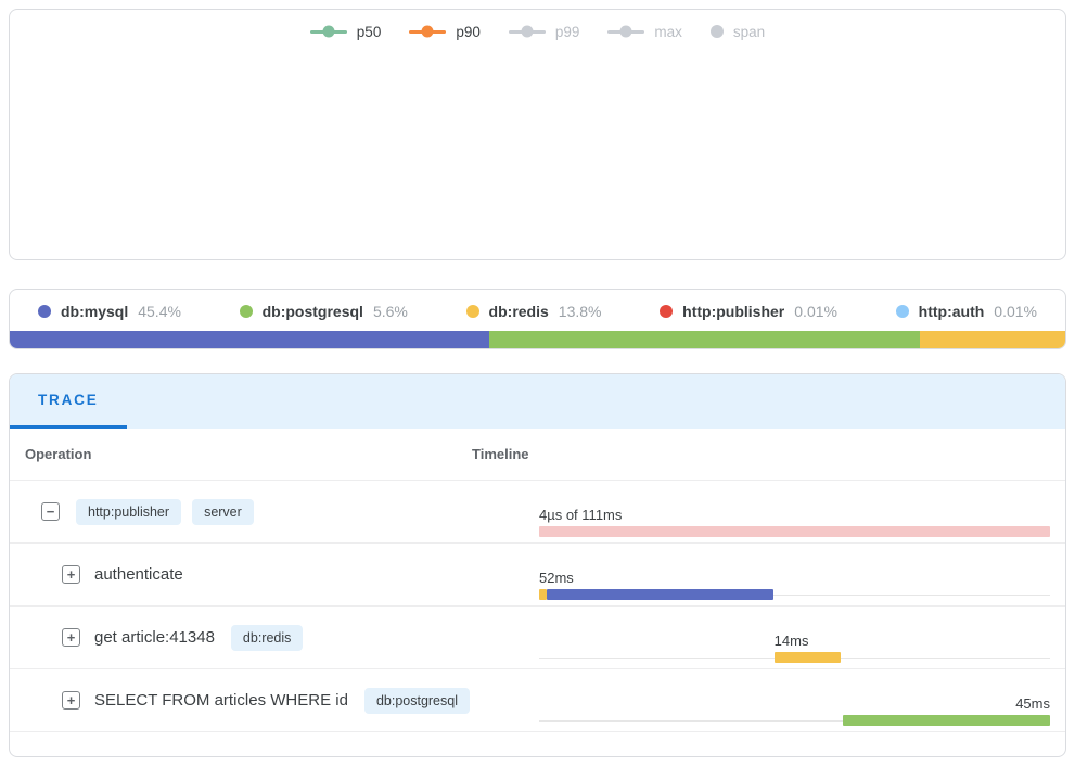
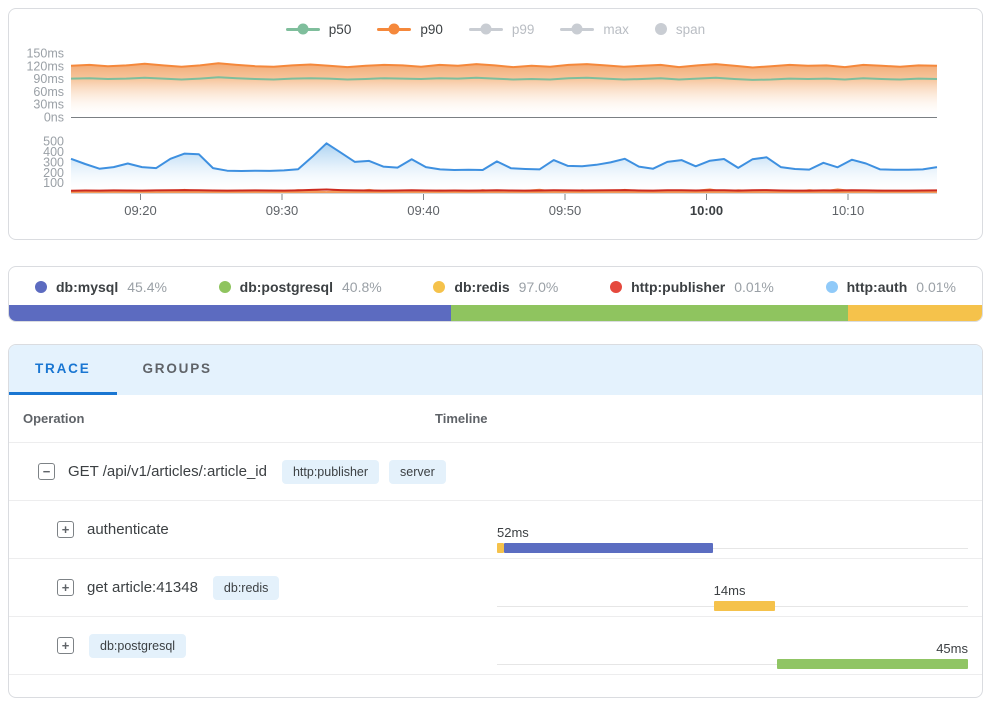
  p50
  p90
  p99
  max
  span
+ 150ms
+ 120ms
+ 90ms
+ 60ms
+ 30ms
+ 0ns
+ 500
+ 400
+ 300
+ 200
+ 100
+ 09:20
+ 09:30
+ 09:40
+ 09:50
+ 10:00
+ 10:10
  db:mysql
  45.4%
  db:postgresql
- 5.6%
+ 40.8%
  db:redis
- 13.8%
+ 97.0%
  http:publisher
  0.01%
  http:auth
  0.01%
  TRACE
+ GROUPS
  Operation
  Timeline
  −
+ GET /api/v1/articles/:article_id
  http:publisher
  server
- 4µs of 111ms
  +
  authenticate
  52ms
  +
  get article:41348
  db:redis
  14ms
  +
- SELECT FROM articles WHERE id
  db:postgresql
  45ms
